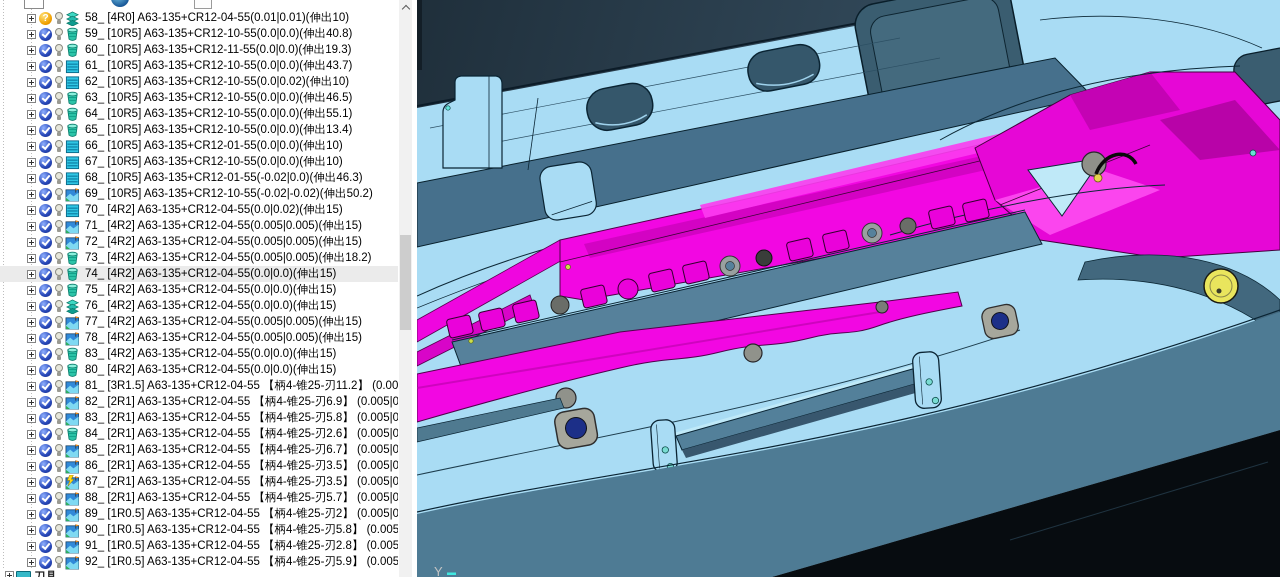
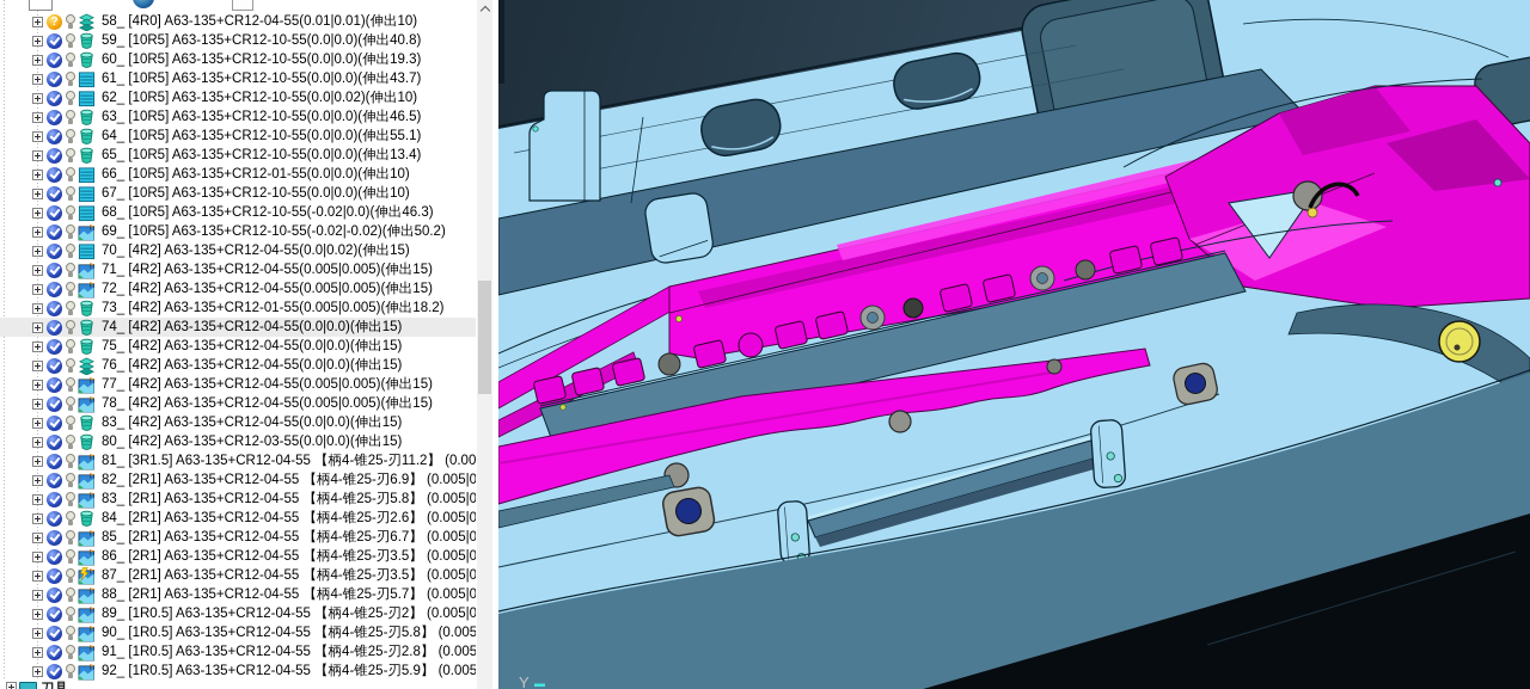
  58_ [4R0] A63-135+CR12-04-55(0.01|0.01)(伸出10)
  59_ [10R5] A63-135+CR12-10-55(0.0|0.0)(伸出40.8)
- 60_ [10R5] A63-135+CR12-11-55(0.0|0.0)(伸出19.3)
+ 60_ [10R5] A63-135+CR12-10-55(0.0|0.0)(伸出19.3)
  61_ [10R5] A63-135+CR12-10-55(0.0|0.0)(伸出43.7)
  62_ [10R5] A63-135+CR12-10-55(0.0|0.02)(伸出10)
  63_ [10R5] A63-135+CR12-10-55(0.0|0.0)(伸出46.5)
  64_ [10R5] A63-135+CR12-10-55(0.0|0.0)(伸出55.1)
  65_ [10R5] A63-135+CR12-10-55(0.0|0.0)(伸出13.4)
  66_ [10R5] A63-135+CR12-01-55(0.0|0.0)(伸出10)
  67_ [10R5] A63-135+CR12-10-55(0.0|0.0)(伸出10)
- 68_ [10R5] A63-135+CR12-01-55(-0.02|0.0)(伸出46.3)
+ 68_ [10R5] A63-135+CR12-10-55(-0.02|0.0)(伸出46.3)
  69_ [10R5] A63-135+CR12-10-55(-0.02|-0.02)(伸出50.2)
  70_ [4R2] A63-135+CR12-04-55(0.0|0.02)(伸出15)
  71_ [4R2] A63-135+CR12-04-55(0.005|0.005)(伸出15)
  72_ [4R2] A63-135+CR12-04-55(0.005|0.005)(伸出15)
- 73_ [4R2] A63-135+CR12-04-55(0.005|0.005)(伸出18.2)
+ 73_ [4R2] A63-135+CR12-01-55(0.005|0.005)(伸出18.2)
  74_ [4R2] A63-135+CR12-04-55(0.0|0.0)(伸出15)
  75_ [4R2] A63-135+CR12-04-55(0.0|0.0)(伸出15)
  76_ [4R2] A63-135+CR12-04-55(0.0|0.0)(伸出15)
  77_ [4R2] A63-135+CR12-04-55(0.005|0.005)(伸出15)
  78_ [4R2] A63-135+CR12-04-55(0.005|0.005)(伸出15)
  83_ [4R2] A63-135+CR12-04-55(0.0|0.0)(伸出15)
- 80_ [4R2] A63-135+CR12-04-55(0.0|0.0)(伸出15)
+ 80_ [4R2] A63-135+CR12-03-55(0.0|0.0)(伸出15)
  81_ [3R1.5] A63-135+CR12-04-55 【柄4-锥25-刃11.2】 (0.00
  82_ [2R1] A63-135+CR12-04-55 【柄4-锥25-刃6.9】 (0.005|0
  83_ [2R1] A63-135+CR12-04-55 【柄4-锥25-刃5.8】 (0.005|0
  84_ [2R1] A63-135+CR12-04-55 【柄4-锥25-刃2.6】 (0.005|0
  85_ [2R1] A63-135+CR12-04-55 【柄4-锥25-刃6.7】 (0.005|0
  86_ [2R1] A63-135+CR12-04-55 【柄4-锥25-刃3.5】 (0.005|0
  87_ [2R1] A63-135+CR12-04-55 【柄4-锥25-刃3.5】 (0.005|0
  88_ [2R1] A63-135+CR12-04-55 【柄4-锥25-刃5.7】 (0.005|0
  89_ [1R0.5] A63-135+CR12-04-55 【柄4-锥25-刃2】 (0.005|0
  90_ [1R0.5] A63-135+CR12-04-55 【柄4-锥25-刃5.8】 (0.005
  91_ [1R0.5] A63-135+CR12-04-55 【柄4-锥25-刃2.8】 (0.005
  92_ [1R0.5] A63-135+CR12-04-55 【柄4-锥25-刃5.9】 (0.005
  Y
